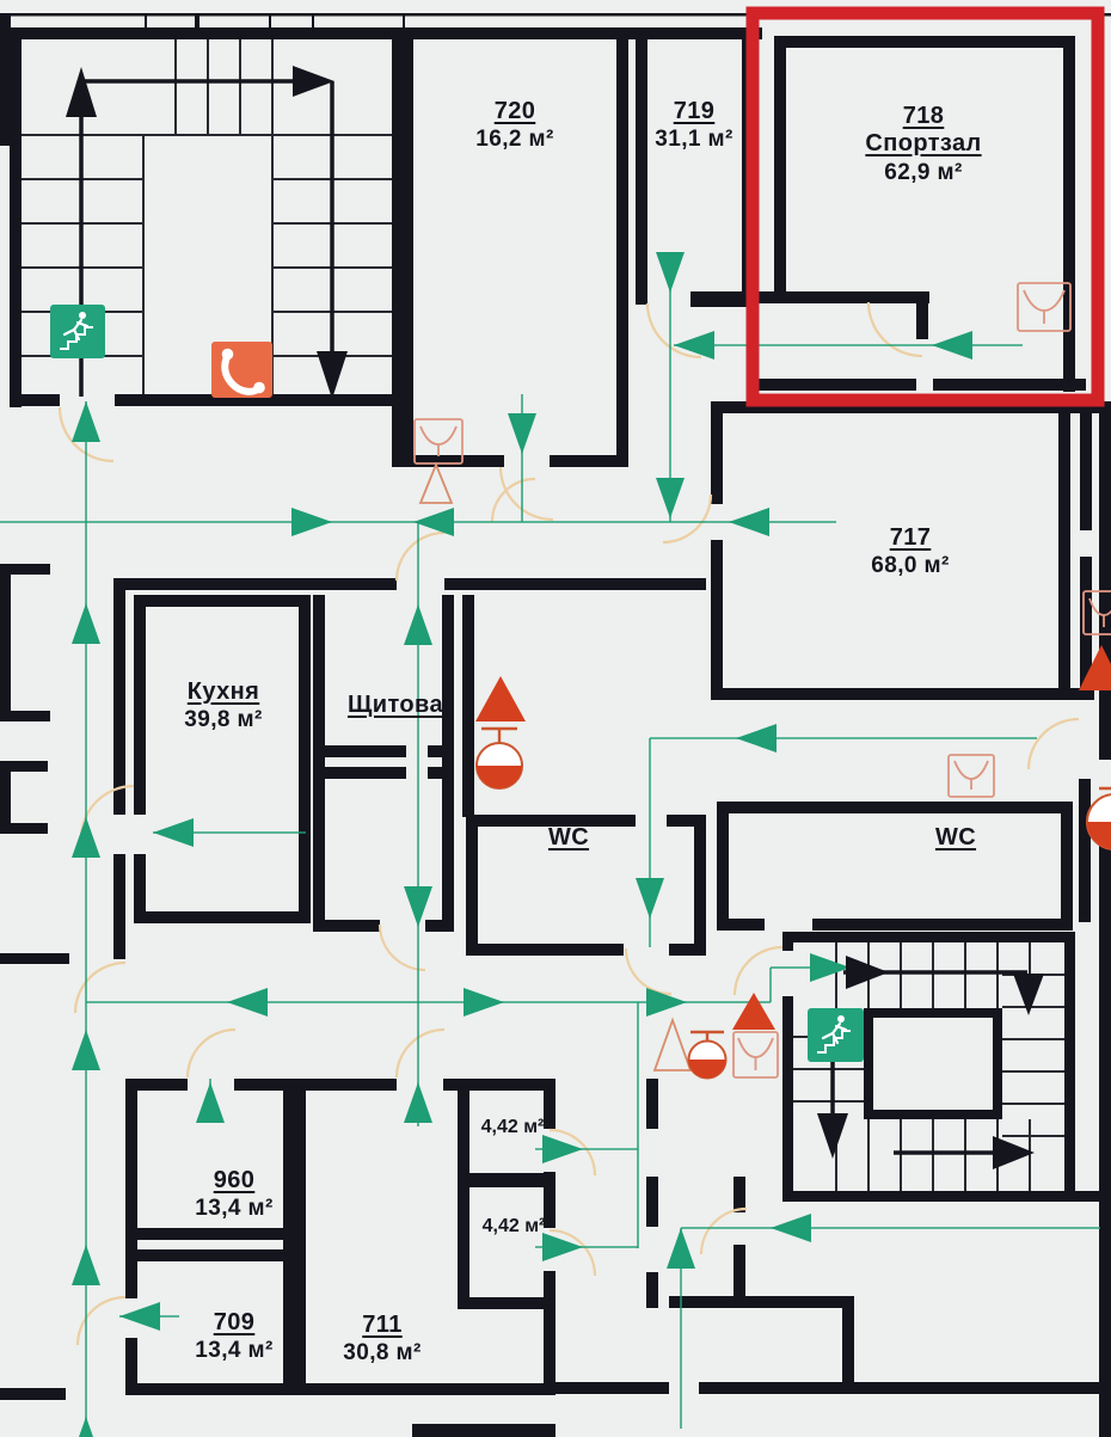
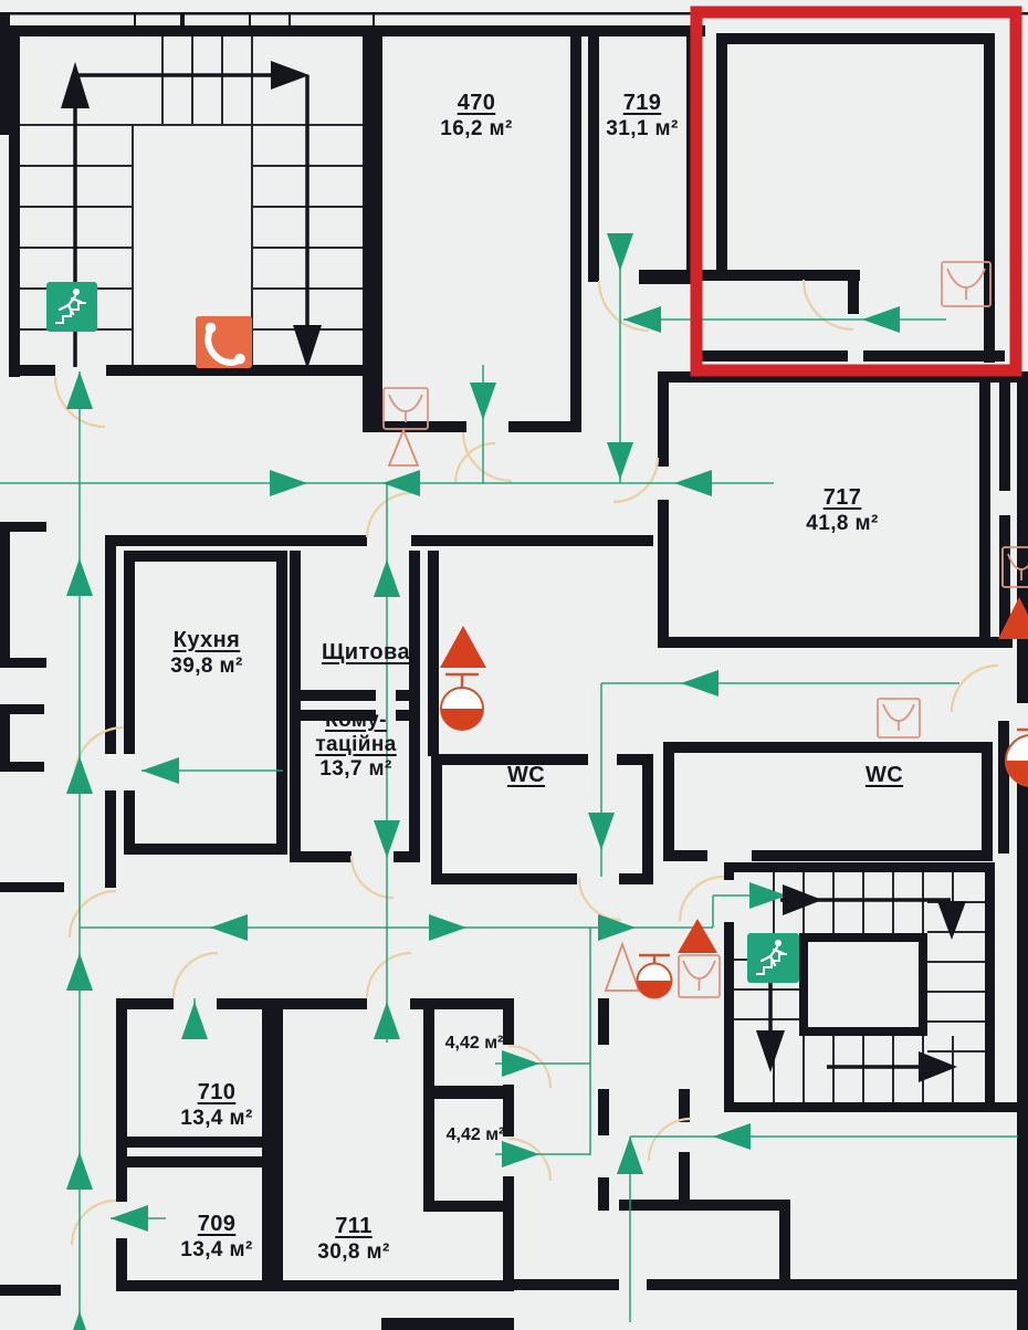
- 720
+ 470
  16,2 м²
  719
  31,1 м²
- 718
- Спортзал
- 62,9 м²
  717
- 68,0 м²
+ 41,8 м²
  Кухня
  39,8 м²
  Щитова
+ Кому-
+ таційна
+ 13,7 м²
  WC
  WC
- 960
+ 710
  13,4 м²
  709
  13,4 м²
  711
  30,8 м²
  4,42 м²
  4,42 м²
